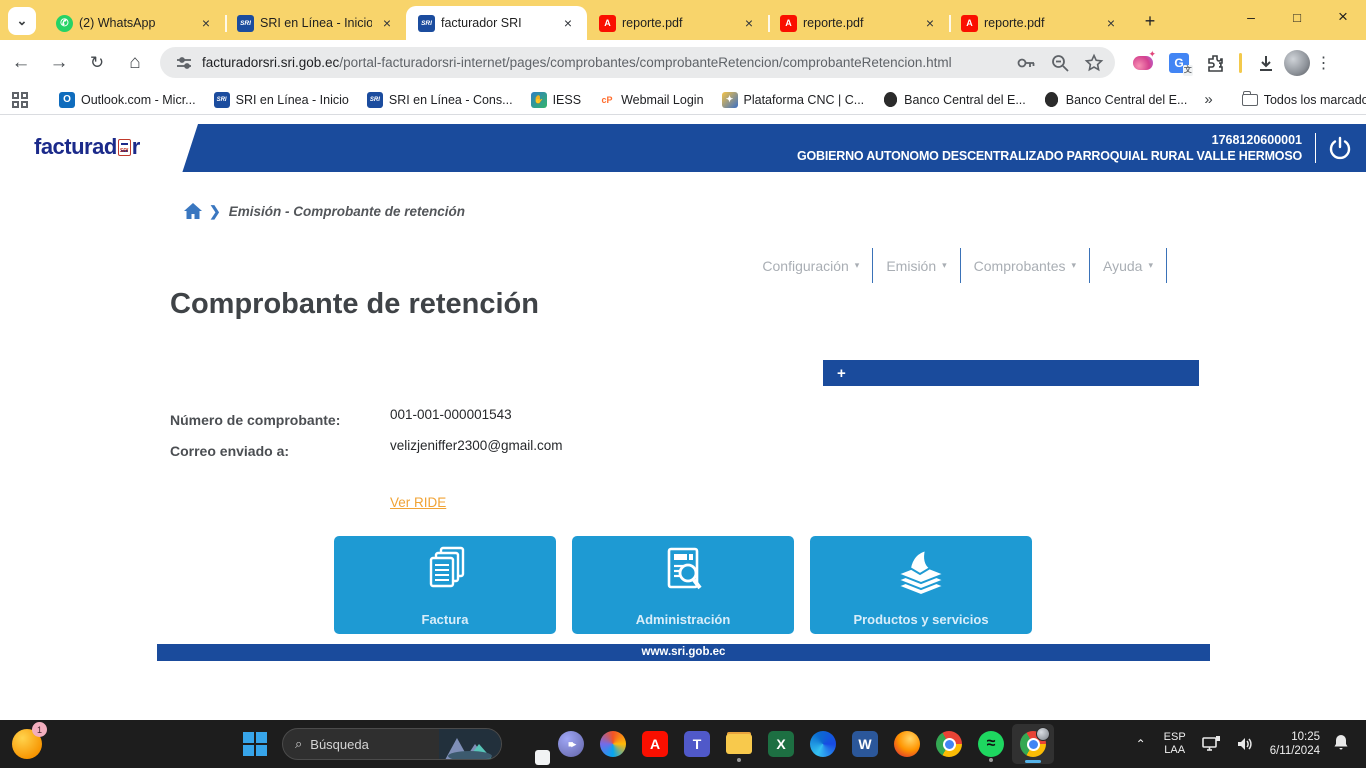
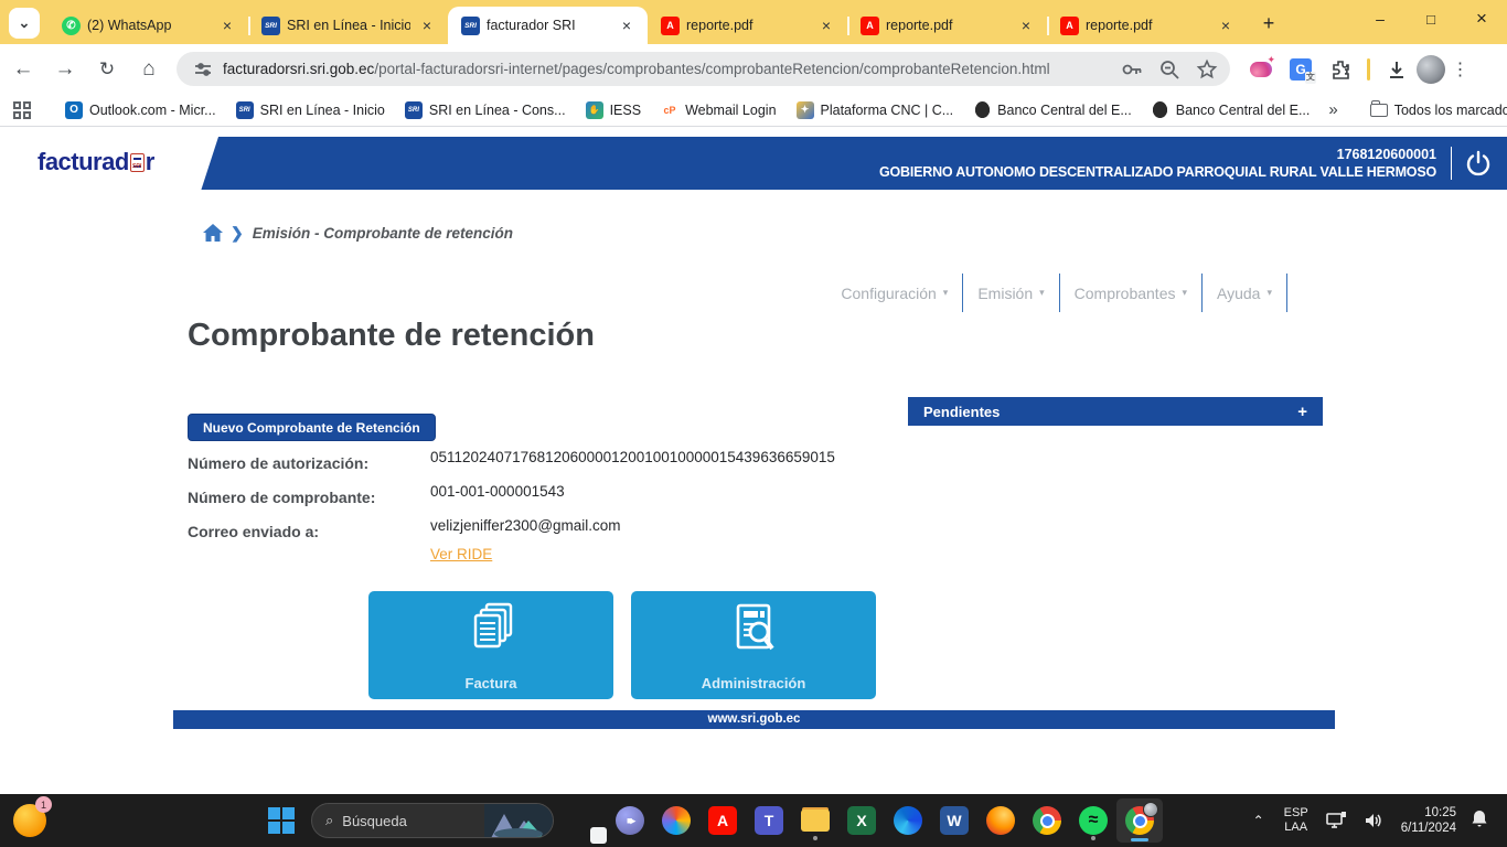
  (2) WhatsApp
  SRI en Línea - Inicio
  facturador SRI
  reporte.pdf
  reporte.pdf
  reporte.pdf
  facturadorsri.sri.gob.ec/portal-facturadorsri-internet/pages/comprobantes/comprobanteRetencion/comprobanteRetencion.html
  Outlook.com - Micr...
  SRI en Línea - Inicio
  SRI en Línea - Cons...
  IESS
  Webmail Login
  Plataforma CNC | C...
  Banco Central del E...
  Banco Central del E...
  Todos los marcado
  facturad
  r
  1768120600001
  GOBIERNO AUTONOMO DESCENTRALIZADO PARROQUIAL RURAL VALLE HERMOSO
  Emisión - Comprobante de retención
  Configuración
  Emisión
  Comprobantes
  Ayuda
  Comprobante de retención
+ Nuevo Comprobante de Retención
+ Pendientes
+ Número de autorización:
+ 0511202407176812060000120010010000015439636659015
  Número de comprobante:
  001-001-000001543
  Correo enviado a:
  velizjeniffer2300@gmail.com
  Ver RIDE
  Factura
  Administración
- Productos y servicios
  www.sri.gob.ec
  1
  Búsqueda
  ESP
  LAA
  10:25
  6/11/2024
